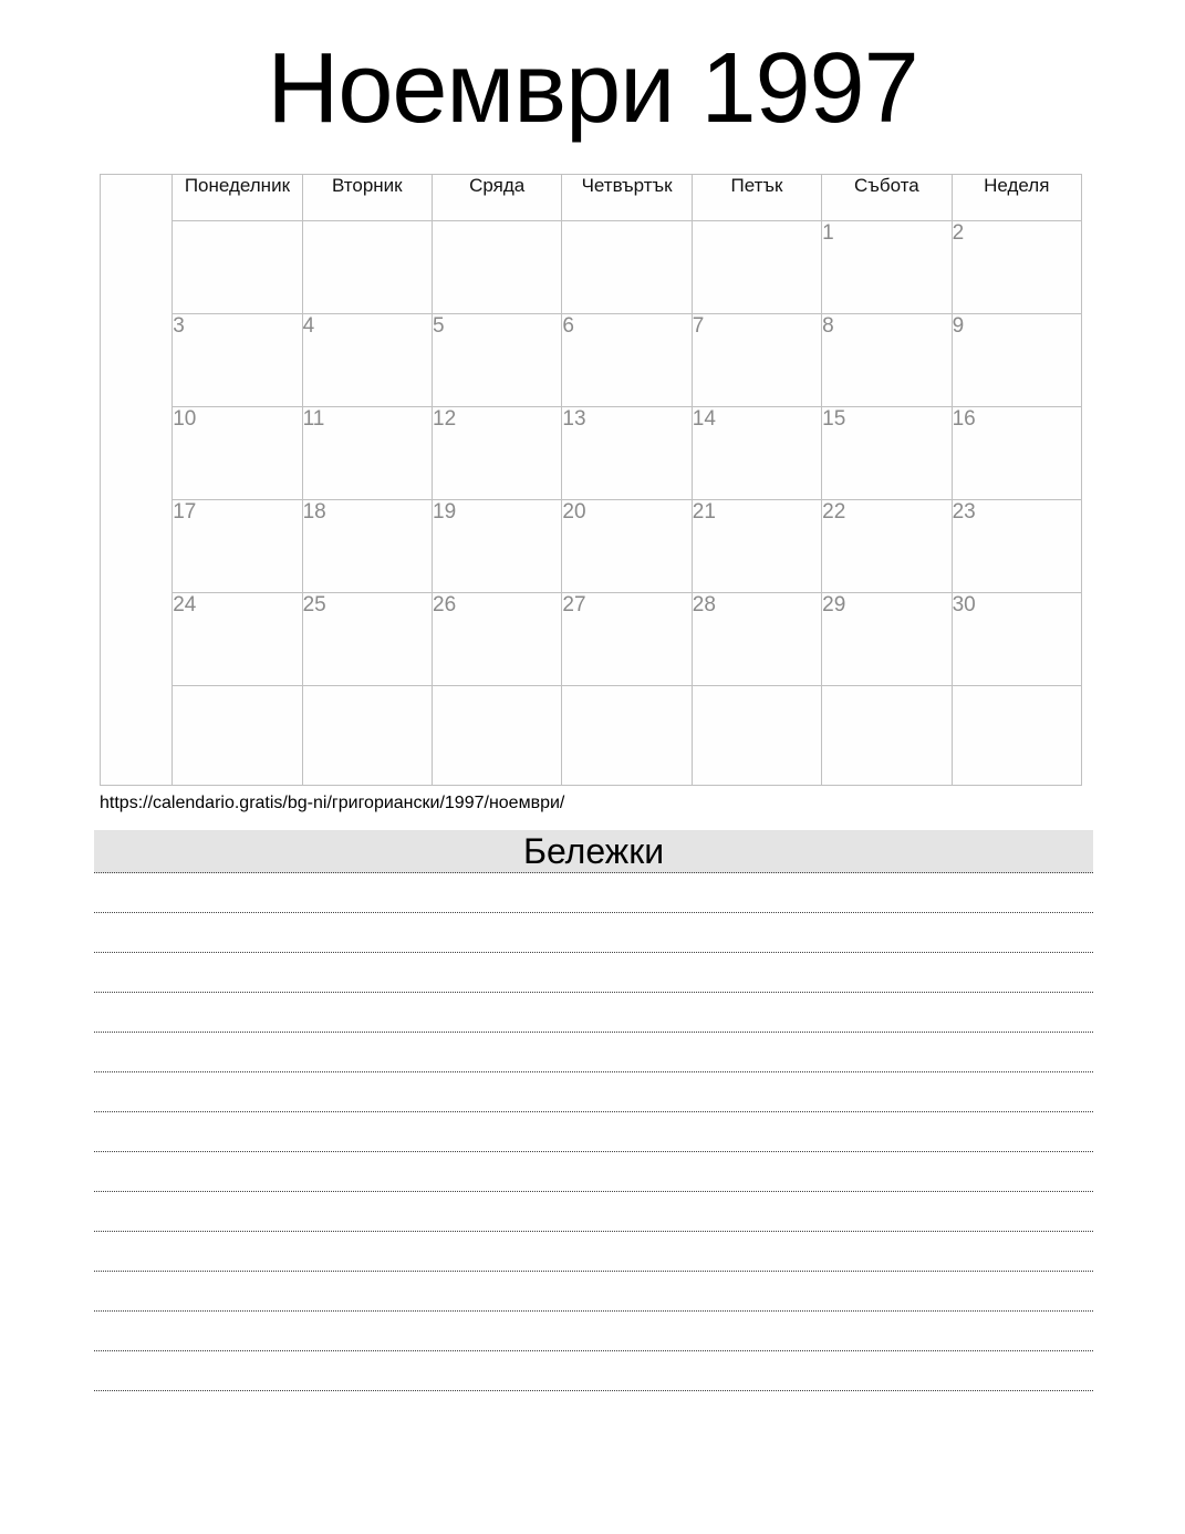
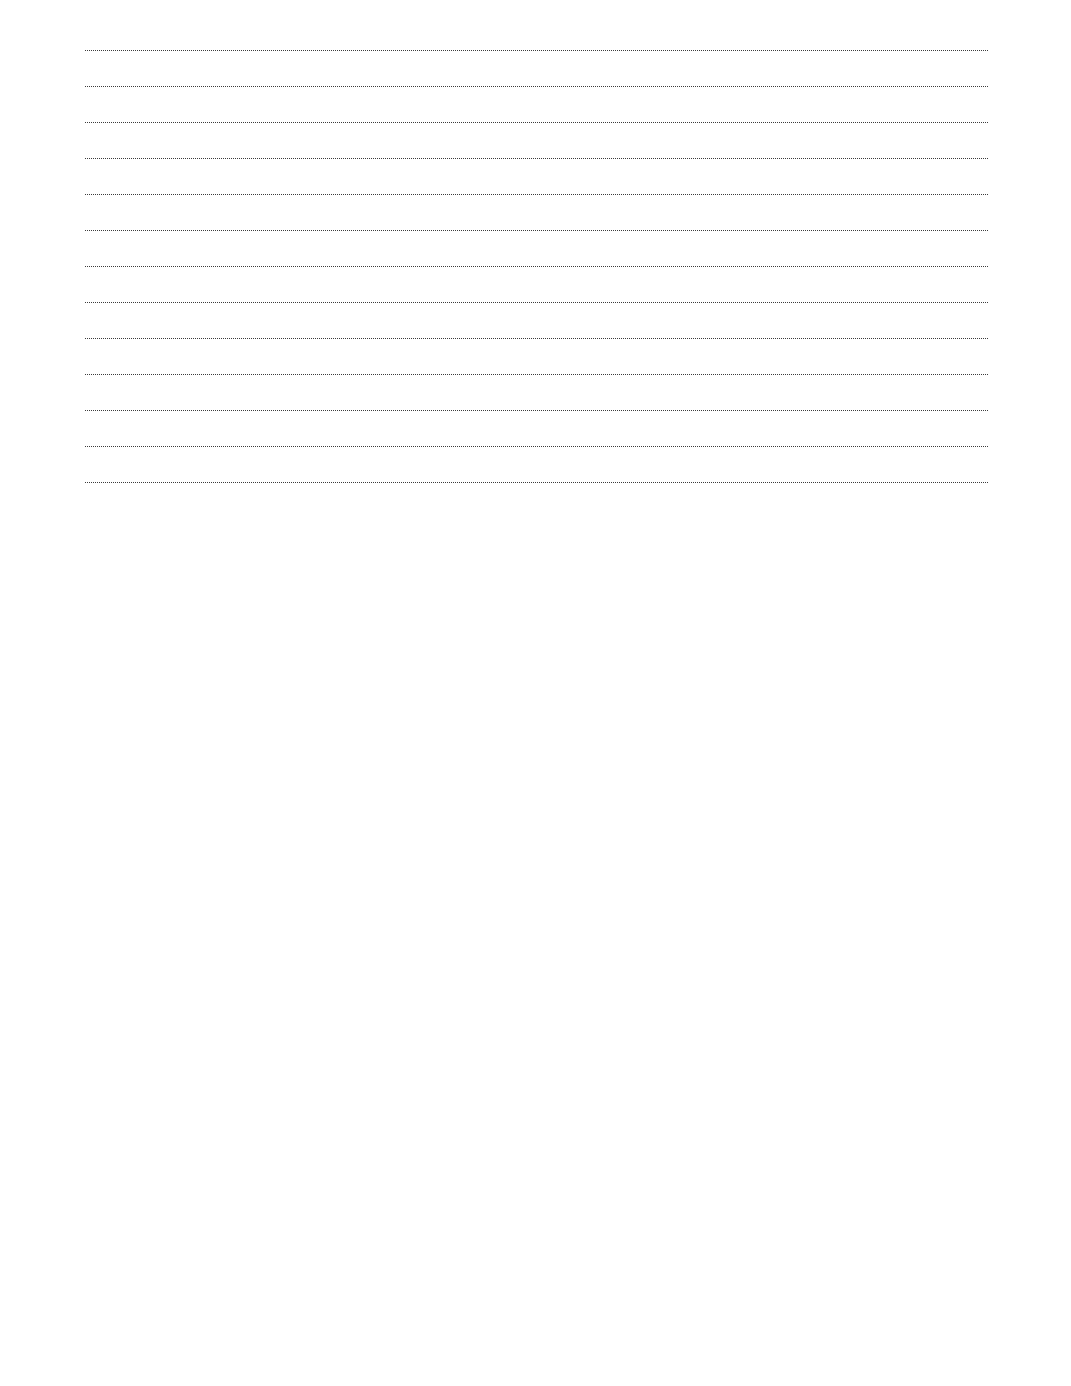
- Ноември 1997
- 	Понеделник	Вторник	Сряда	Четвъртък	Петък	Събота	Неделя
- 					1	2
- 3	4	5	6	7	8	9
- 10	11	12	13	14	15	16
- 17	18	19	20	21	22	23
- 24	25	26	27	28	29	30
- https://calendario.gratis/bg-ni/григориански/1997/ноември/
- Бележки
